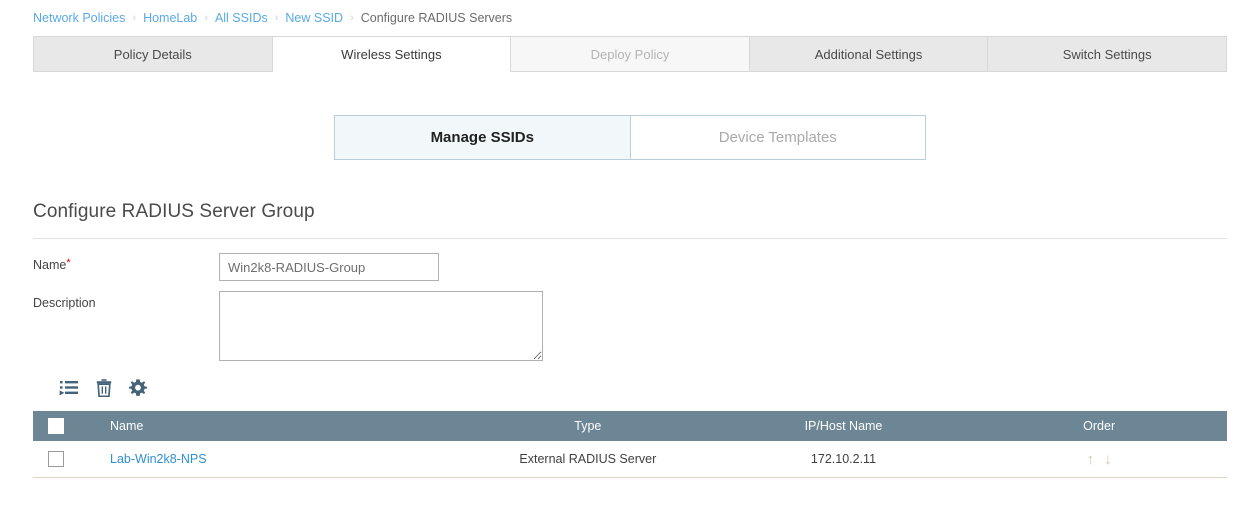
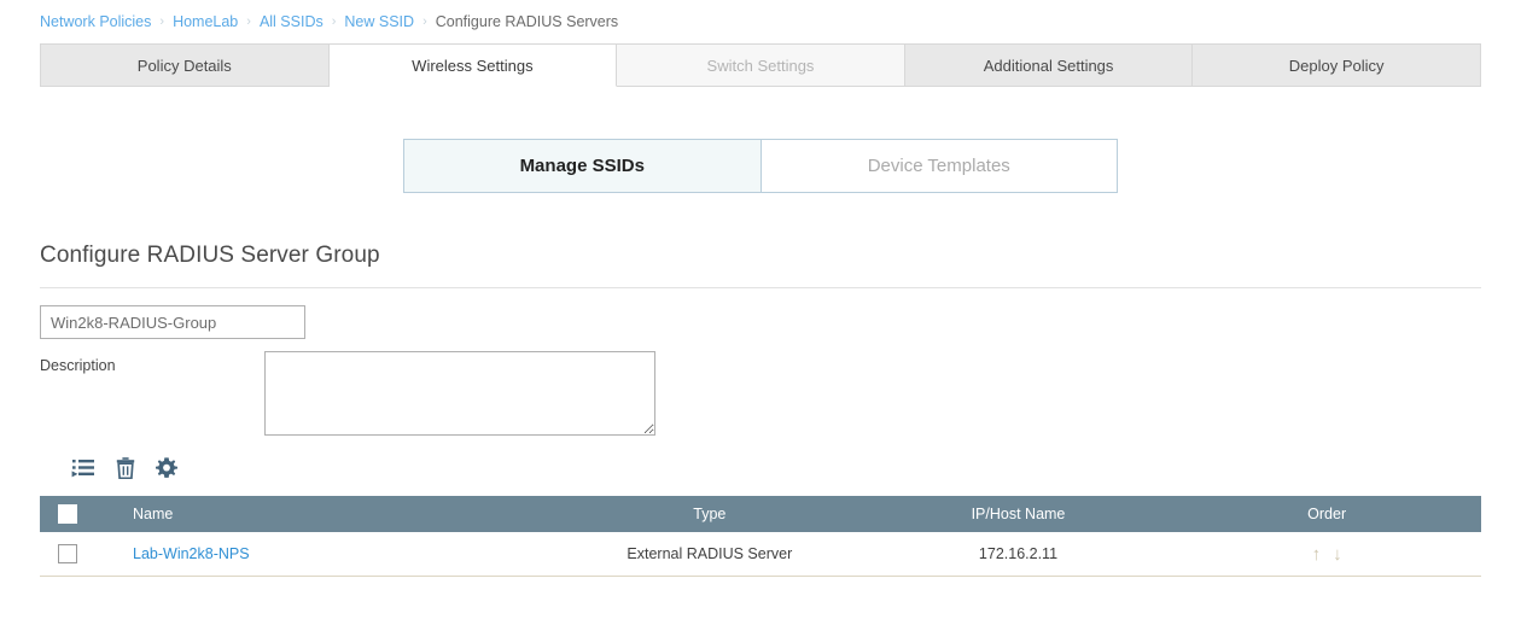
  Network Policies
  ›
  HomeLab
  ›
  All SSIDs
  ›
  New SSID
  ›
  Configure RADIUS Servers
  Policy Details
  Wireless Settings
- Deploy Policy
+ Switch Settings
  Additional Settings
- Switch Settings
+ Deploy Policy
  Manage SSIDs
  Device Templates
  Configure RADIUS Server Group
- Name*
  Win2k8-RADIUS-Group
  Description
  	Name	Type	IP/Host Name	Order
- 	Lab-Win2k8-NPS	External RADIUS Server	172.10.2.11	↑ ↓
+ 	Lab-Win2k8-NPS	External RADIUS Server	172.16.2.11	↑ ↓
